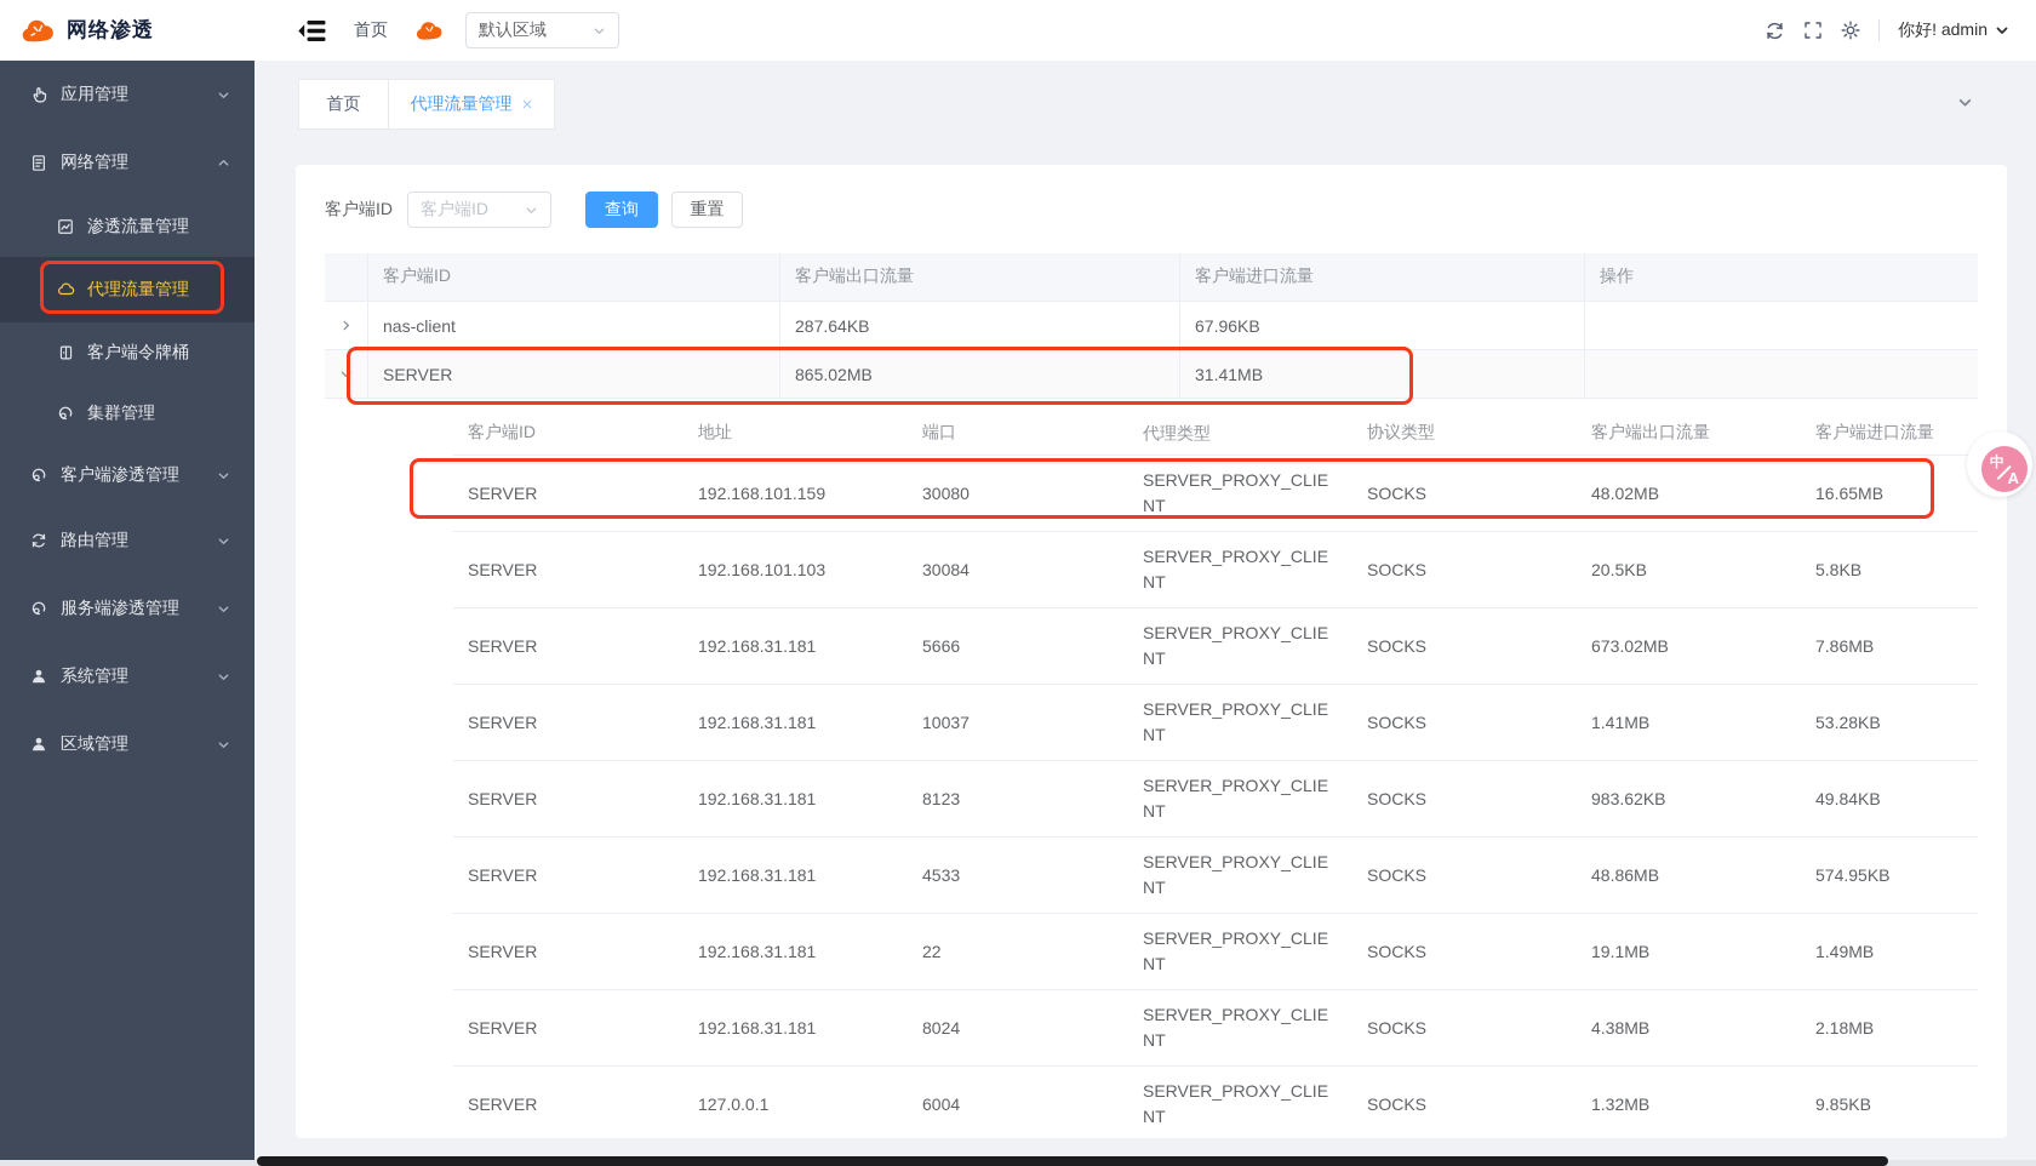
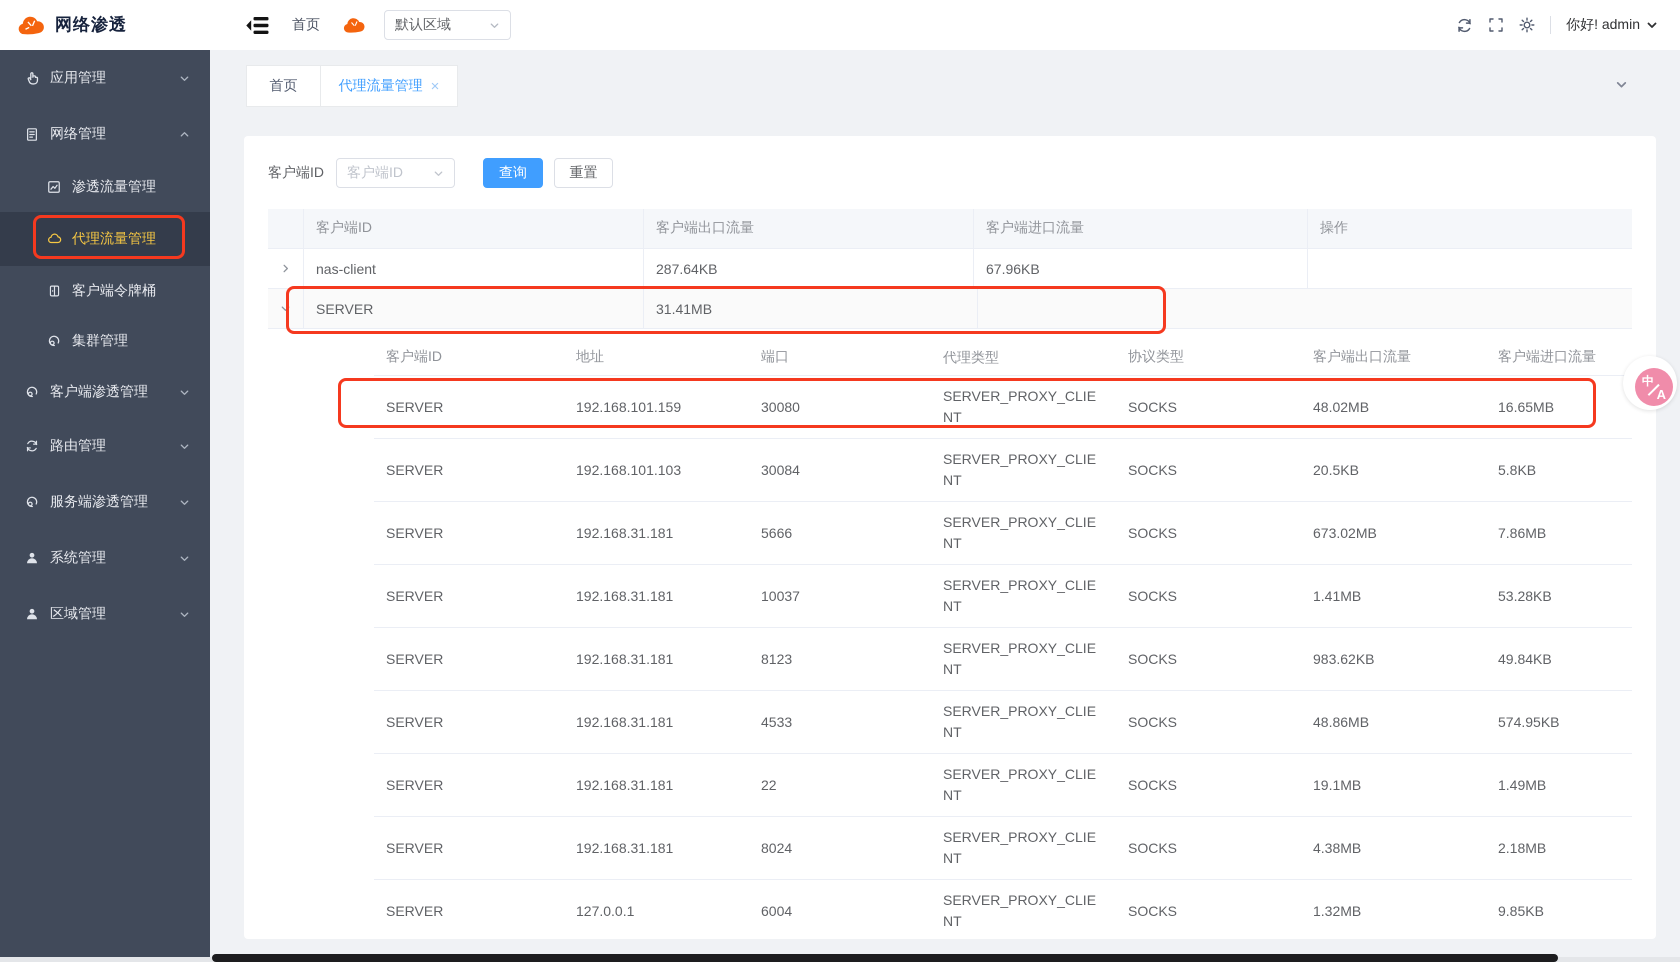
  网络渗透
  应用管理
  网络管理
  渗透流量管理
  代理流量管理
  客户端令牌桶
  集群管理
  客户端渗透管理
  路由管理
  服务端渗透管理
  系统管理
  区域管理
  首页
  默认区域
  你好! admin
  首页
  代理流量管理
  ×
  客户端ID
  客户端ID
  查询
  重置
  客户端ID
  客户端出口流量
  客户端进口流量
  操作
  nas-client
  287.64KB
  67.96KB
  SERVER
- 865.02MB
  31.41MB
  客户端ID
  地址
  端口
  代理类型
  协议类型
  客户端出口流量
  客户端进口流量
  SERVER
  192.168.101.159
  30080
  SERVER_PROXY_CLIENT
  SOCKS
  48.02MB
  16.65MB
  SERVER
  192.168.101.103
  30084
  SERVER_PROXY_CLIENT
  SOCKS
  20.5KB
  5.8KB
  SERVER
  192.168.31.181
  5666
  SERVER_PROXY_CLIENT
  SOCKS
  673.02MB
  7.86MB
  SERVER
  192.168.31.181
  10037
  SERVER_PROXY_CLIENT
  SOCKS
  1.41MB
  53.28KB
  SERVER
  192.168.31.181
  8123
  SERVER_PROXY_CLIENT
  SOCKS
  983.62KB
  49.84KB
  SERVER
  192.168.31.181
  4533
  SERVER_PROXY_CLIENT
  SOCKS
  48.86MB
  574.95KB
  SERVER
  192.168.31.181
  22
  SERVER_PROXY_CLIENT
  SOCKS
  19.1MB
  1.49MB
  SERVER
  192.168.31.181
  8024
  SERVER_PROXY_CLIENT
  SOCKS
  4.38MB
  2.18MB
  SERVER
  127.0.0.1
  6004
  SERVER_PROXY_CLIENT
  SOCKS
  1.32MB
  9.85KB
  中
  A
